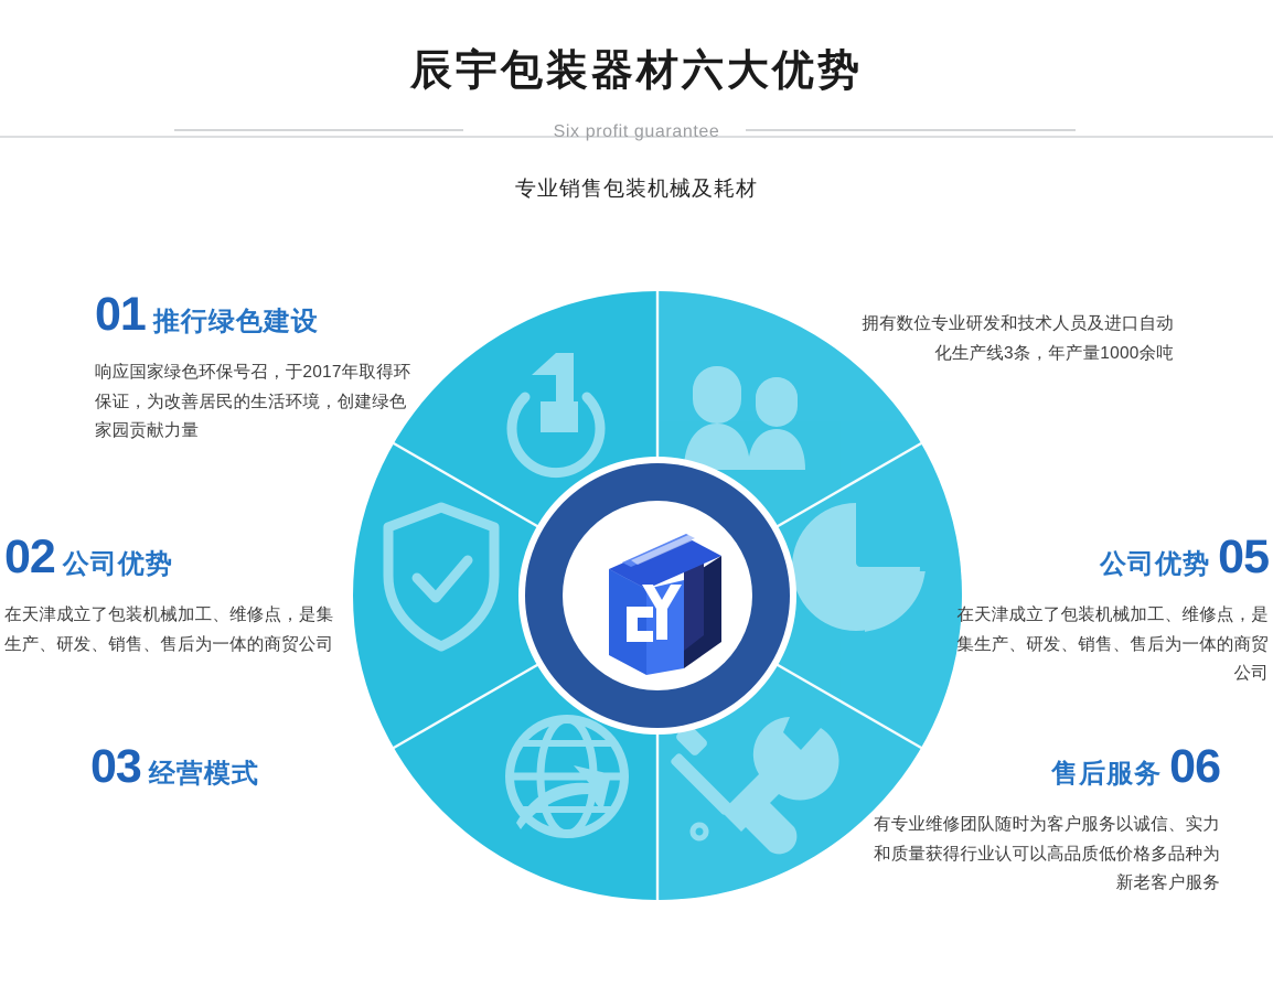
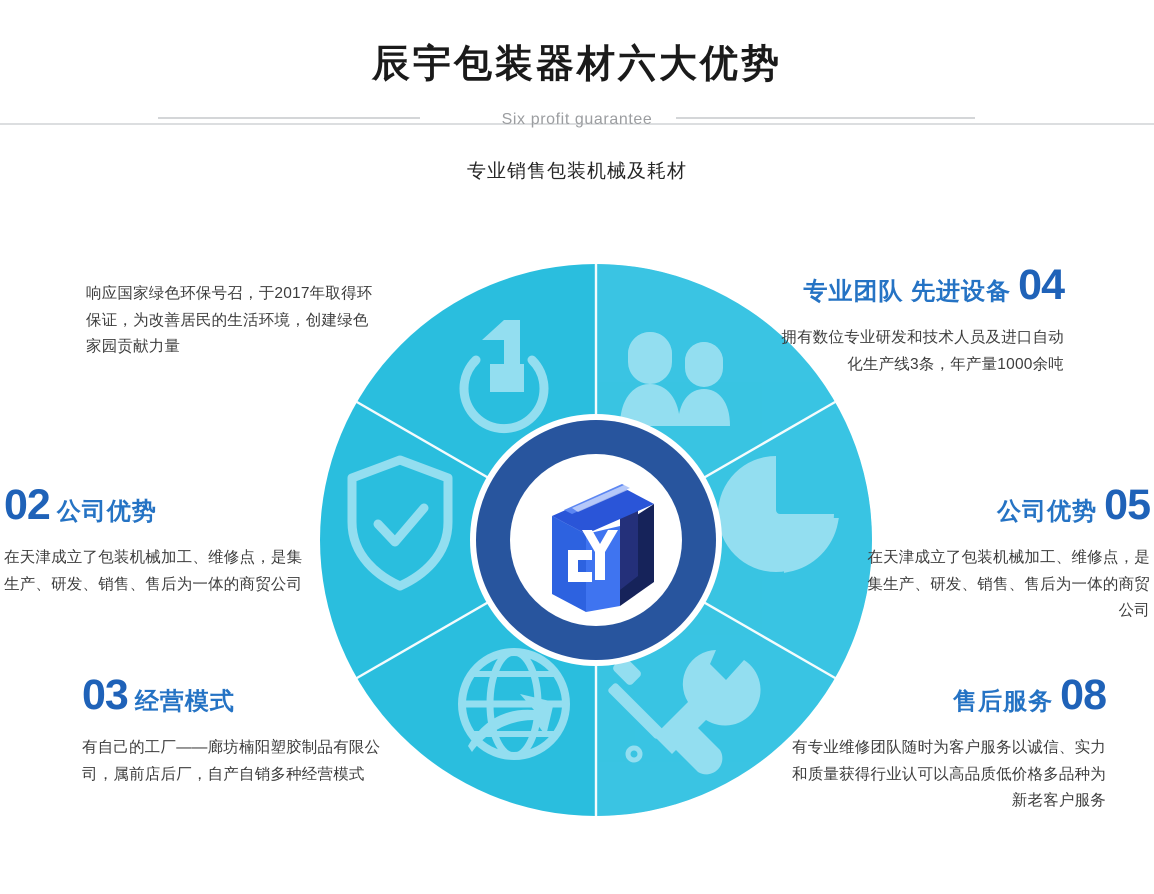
  辰宇包装器材六大优势
  Six profit guarantee
  专业销售包装机械及耗材
- 01
- 推行绿色建设
  响应国家绿色环保号召，于2017年取得环保证，为改善居民的生活环境，创建绿色家园贡献力量
  02
  公司优势
  在天津成立了包装机械加工、维修点，是集生产、研发、销售、售后为一体的商贸公司
  03
  经营模式
+ 有自己的工厂——廊坊楠阳塑胶制品有限公司，属前店后厂，自产自销多种经营模式
+ 专业团队 先进设备
+ 04
  拥有数位专业研发和技术人员及进口自动化生产线3条，年产量1000余吨
  公司优势
  05
  在天津成立了包装机械加工、维修点，是集生产、研发、销售、售后为一体的商贸公司
  售后服务
- 06
+ 08
  有专业维修团队随时为客户服务以诚信、实力和质量获得行业认可以高品质低价格多品种为新老客户服务
